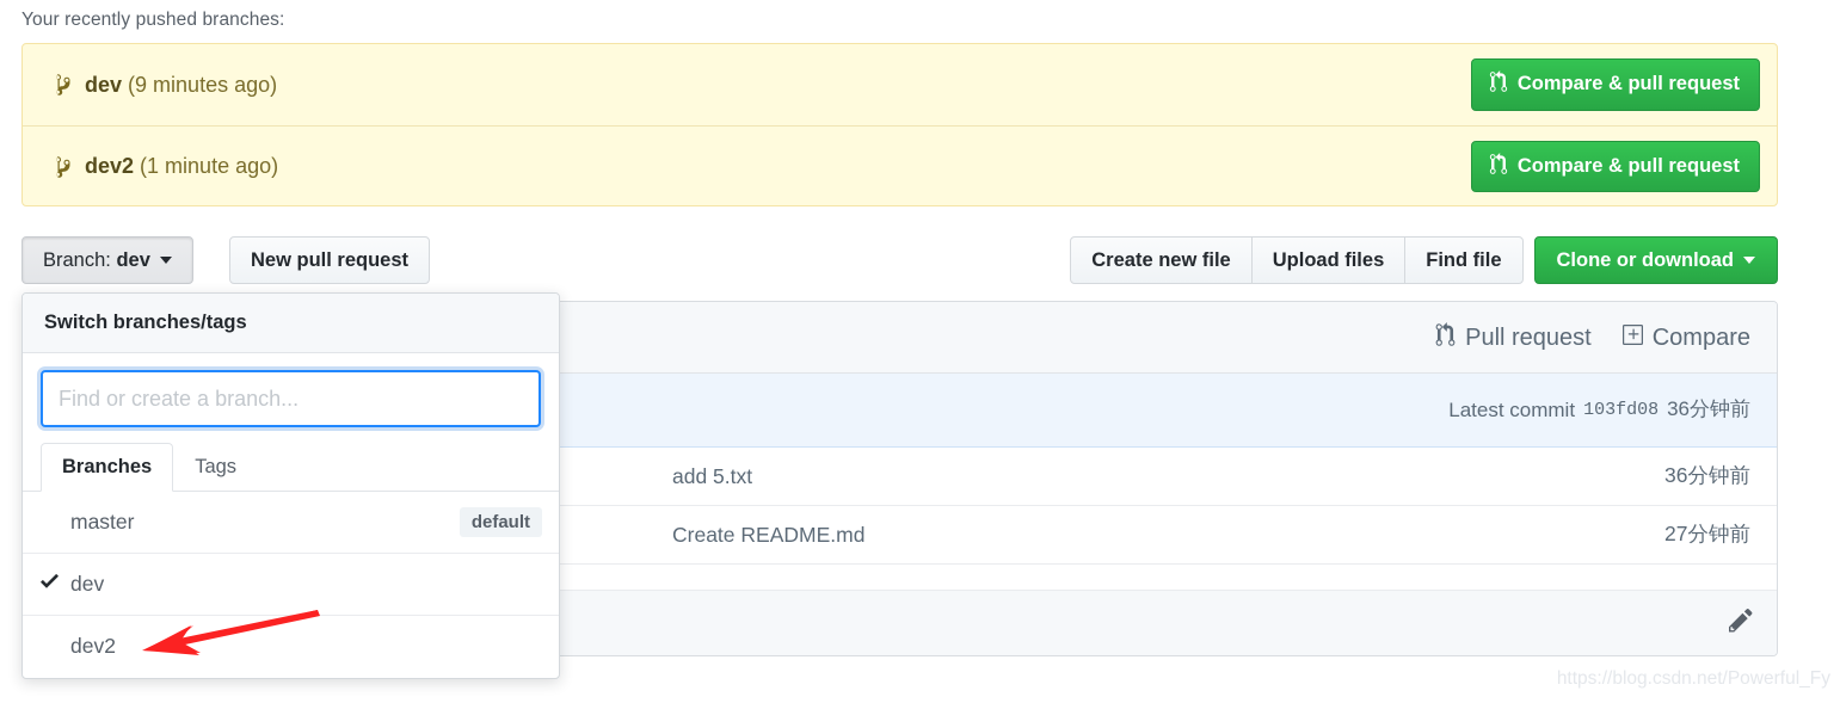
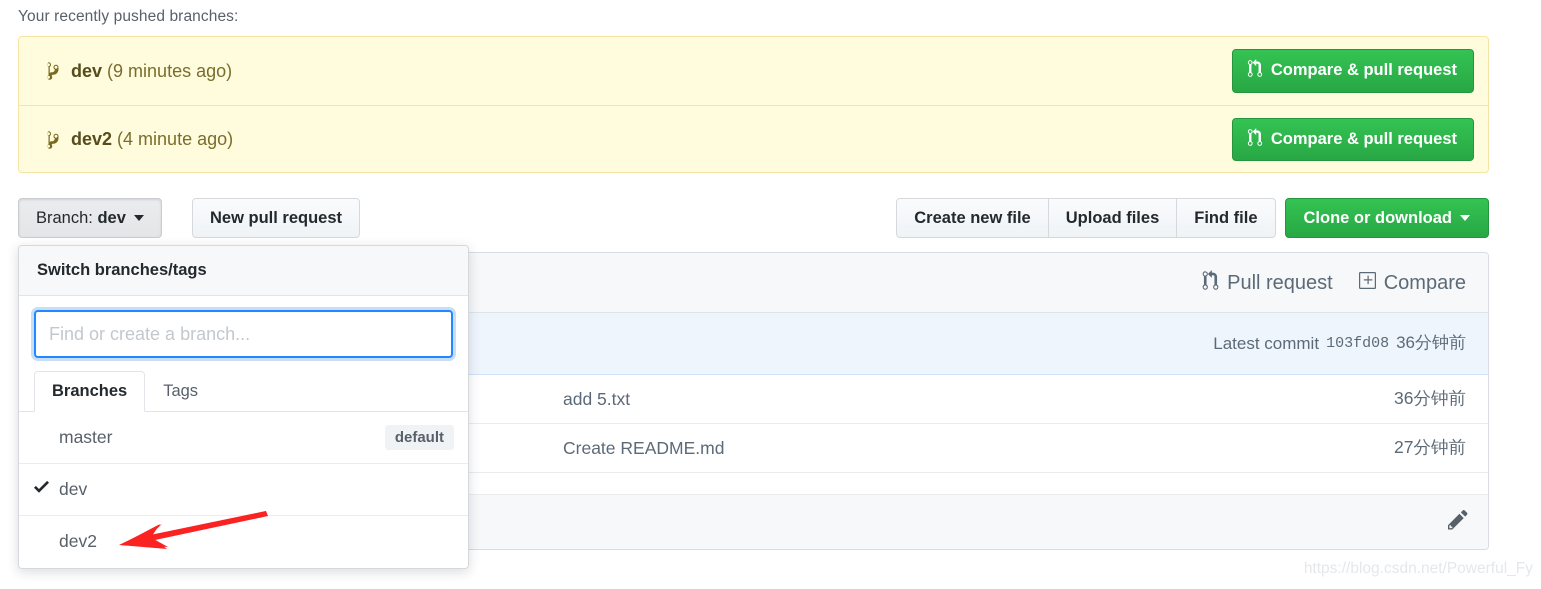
  Your recently pushed branches:
  dev (9 minutes ago)
  Compare & pull request
- dev2 (1 minute ago)
+ dev2 (4 minute ago)
  Compare & pull request
  Branch:
  dev
  New pull request
  Create new file
  Upload files
  Find file
  Clone or download
  Pull request
  Compare
  Latest commit
  103fd08
  36分钟前
  add 5.txt
  36分钟前
  Create README.md
  27分钟前
  https://blog.csdn.net/Powerful_Fy
  Switch branches/tags
  Find or create a branch...
  Branches
  Tags
  master
  default
  dev
  dev2
